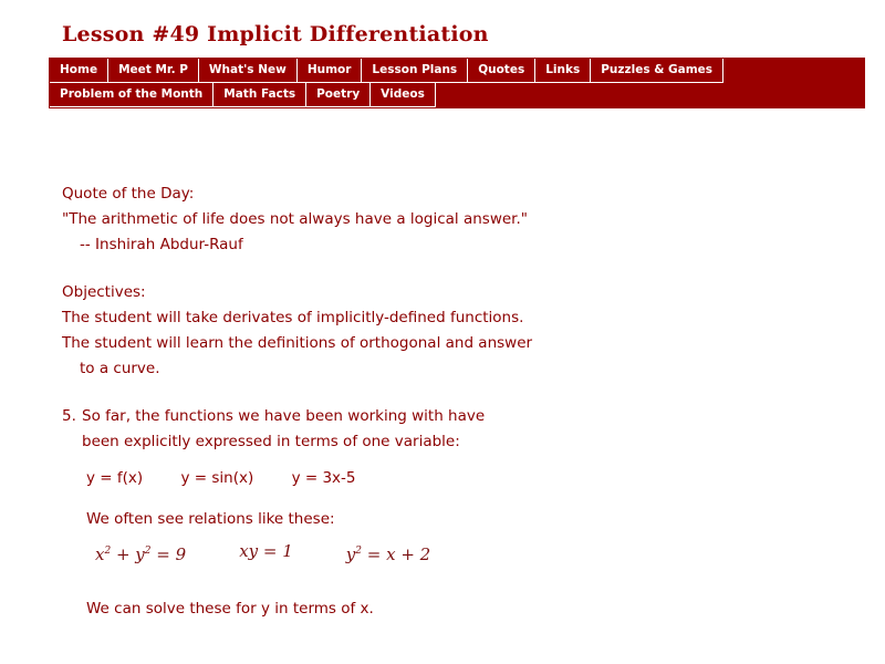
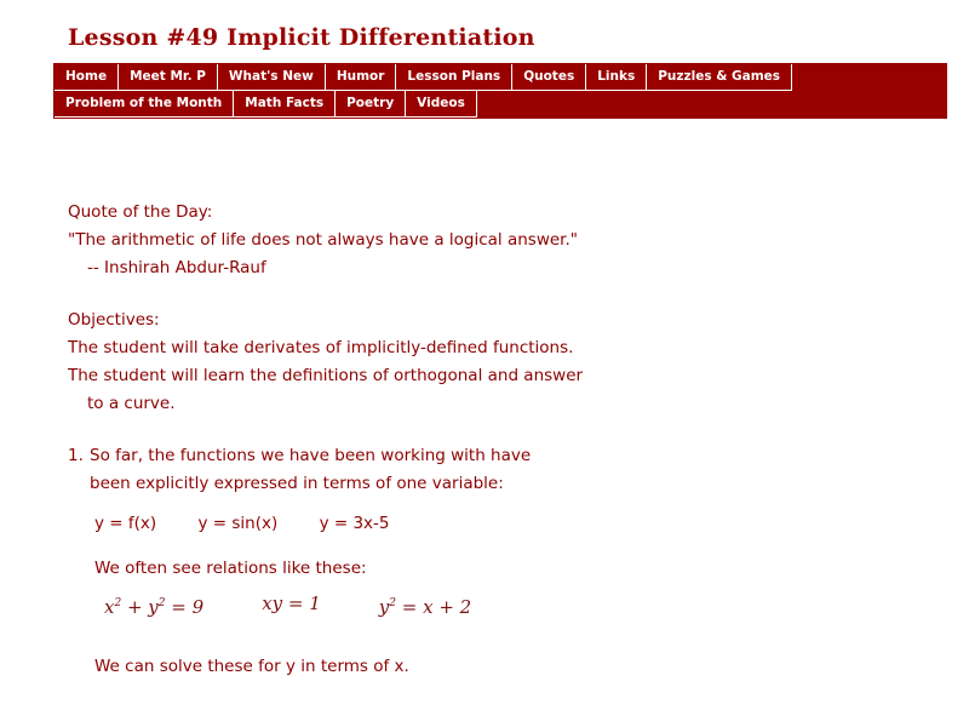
  Lesson #49 Implicit Differentiation
  Home
  Meet Mr. P
  What's New
  Humor
  Lesson Plans
  Quotes
  Links
  Puzzles & Games
  Problem of the Month
  Math Facts
  Poetry
  Videos
  Quote of the Day:
  "The arithmetic of life does not always have a logical answer."
  -- Inshirah Abdur-Rauf
  Objectives:
  The student will take derivates of implicitly-defined functions.
  The student will learn the definitions of orthogonal and answer
  to a curve.
- 5.
+ 1.
  So far, the functions we have been working with have
  been explicitly expressed in terms of one variable:
  y = f(x) y = sin(x) y = 3x-5
  We often see relations like these:
  x2 + y2 = 9
  xy = 1
  y2 = x + 2
  We can solve these for y in terms of x.
